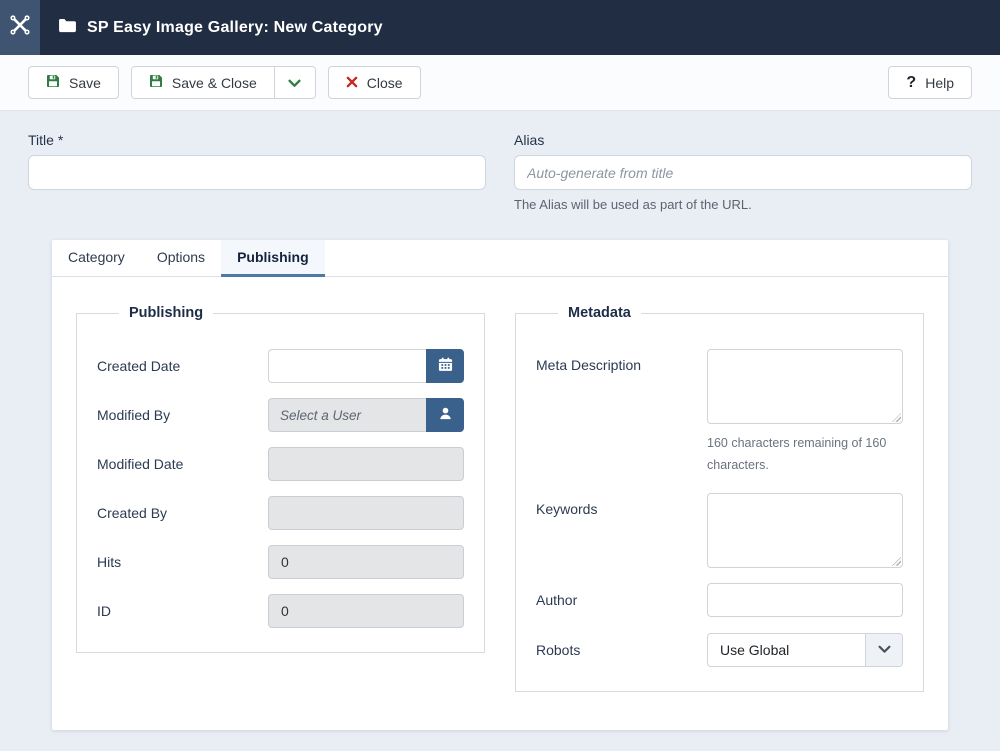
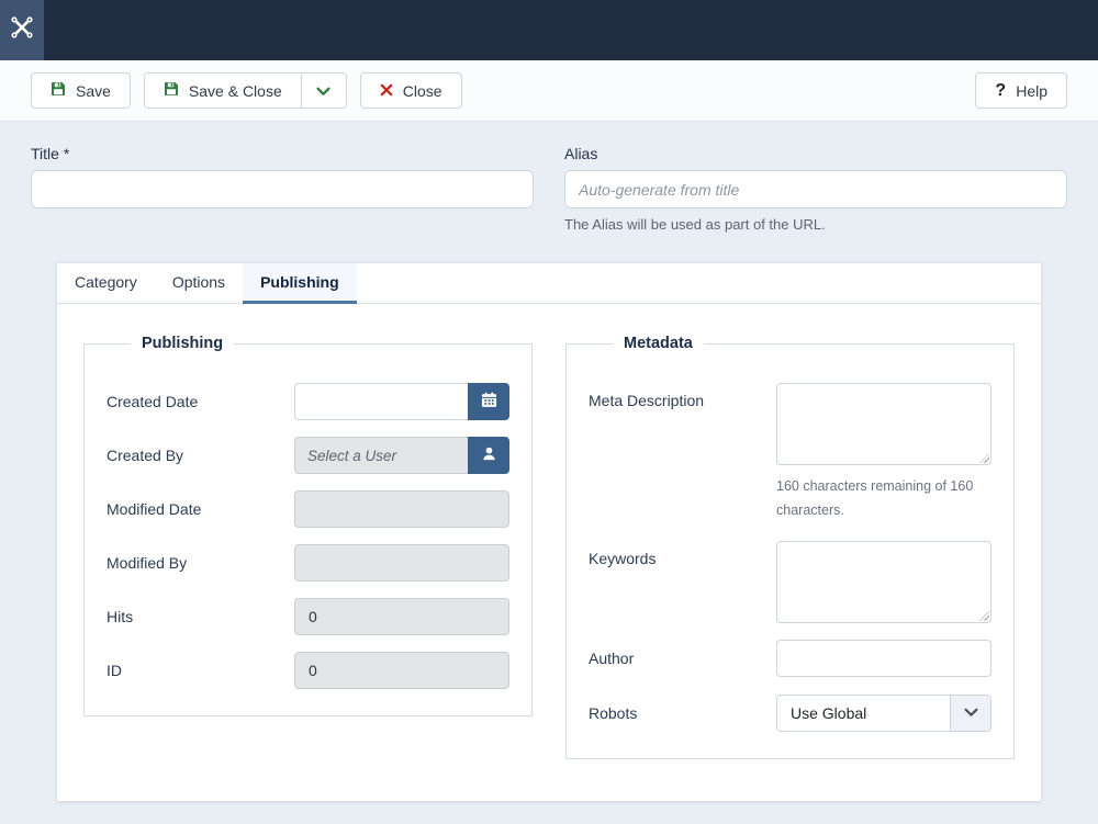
- SP Easy Image Gallery: New Category
  Save
  Save & Close
  Close
  ?
  Help
  Title *
  Alias
  Auto-generate from title
  The Alias will be used as part of the URL.
  Category
  Options
  Publishing
  Publishing
  Created Date
- Modified By
+ Created By
  Select a User
  Modified Date
- Created By
+ Modified By
  Hits
  0
  ID
  0
  Metadata
  Meta Description
  160 characters remaining of 160 characters.
  Keywords
  Author
  Robots
  Use Global
